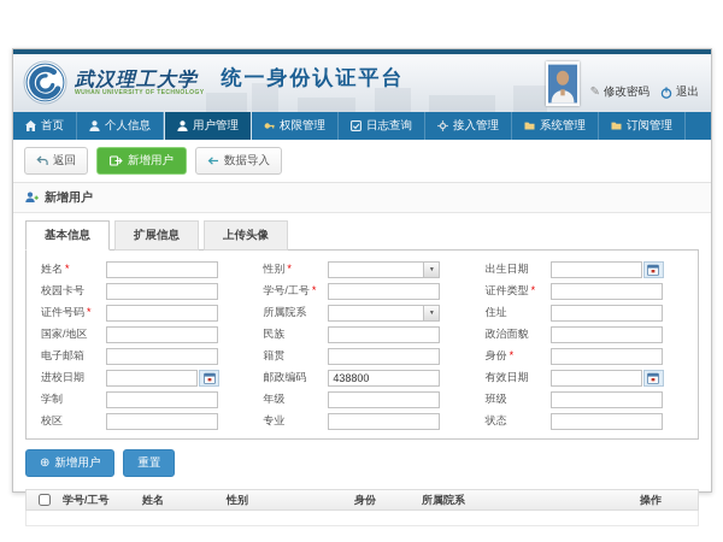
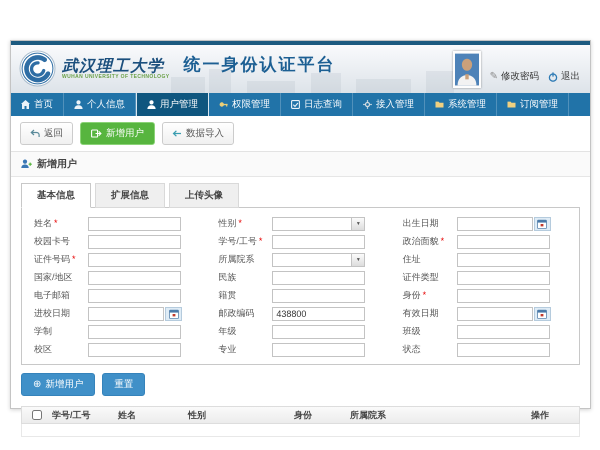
  武汉理工大学
  统一身份认证平台
  ✎
  修改密码
  退出
  首页
  个人信息
  用户管理
  权限管理
  日志查询
  接入管理
  系统管理
  订阅管理
  返回
  新增用户
  数据导入
  新增用户
  基本信息
  扩展信息
  上传头像
  姓名 *
  性别 *
  出生日期
  校园卡号
  学号/工号 *
- 证件类型 *
+ 政治面貌 *
  证件号码 *
  所属院系
  住址
  国家/地区
  民族
- 政治面貌
+ 证件类型
  电子邮箱
  籍贯
  身份 *
  进校日期
  邮政编码
  438800
  有效日期
  学制
  年级
  班级
  校区
  专业
  状态
  ⊕
  新增用户
  重置
  学号/工号
  姓名
  性别
  身份
  所属院系
  操作
